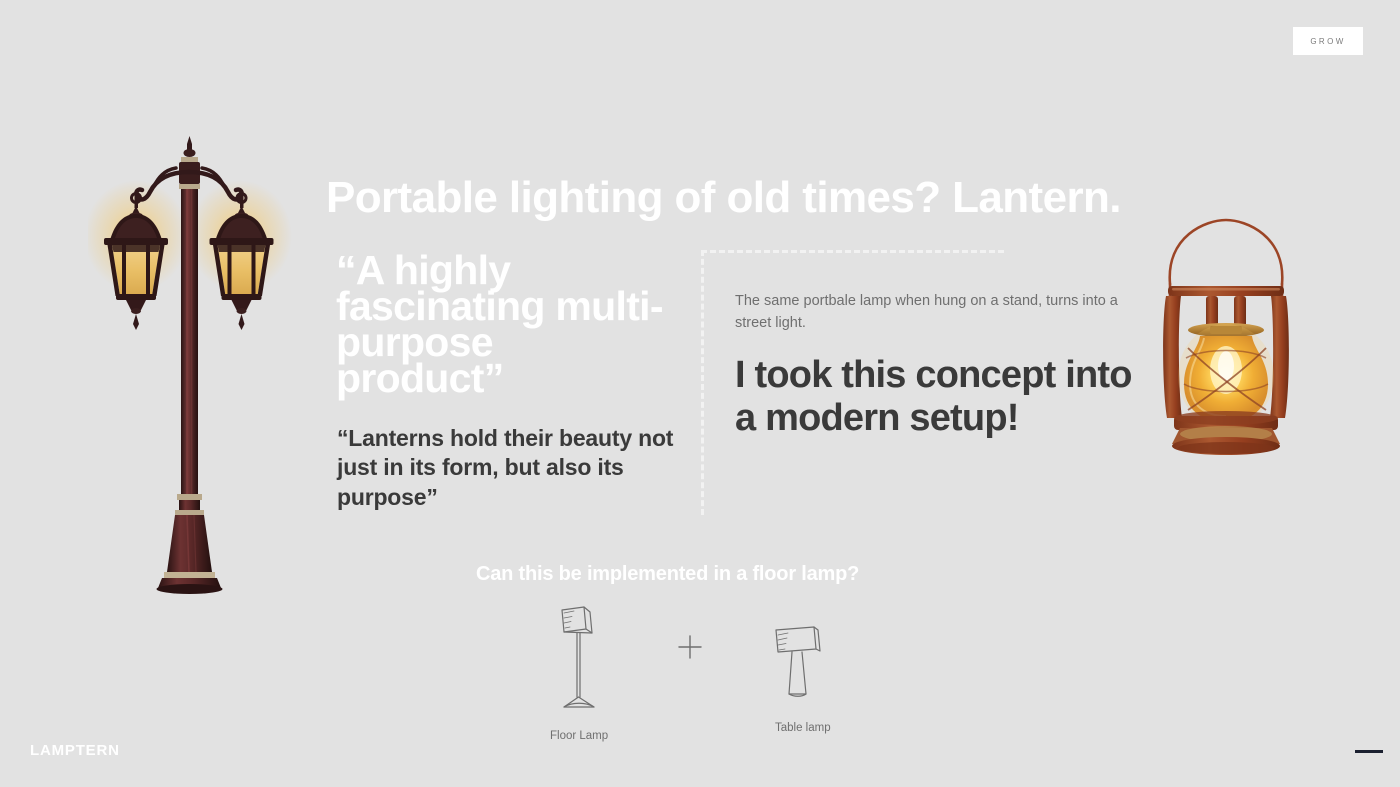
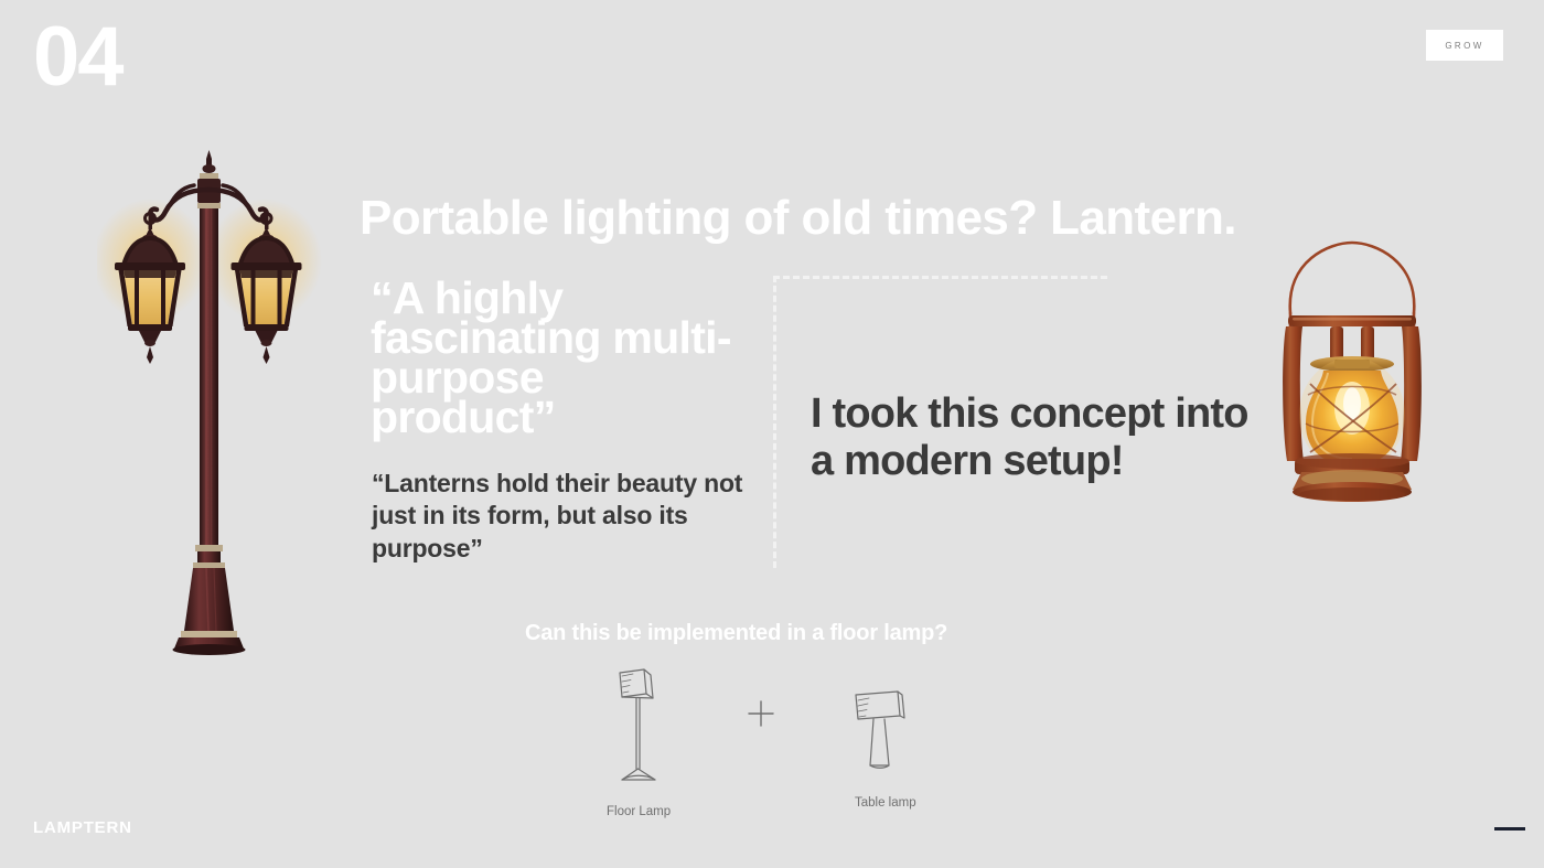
+ 04
  GROW
  Portable lighting of old times? Lantern.
  “A highly fascinating multi-purpose product”
  “Lanterns hold their beauty not just in its form, but also its purpose”
- The same portbale lamp when hung on a stand, turns into a street light.
  I took this concept into a modern setup!
  Can this be implemented in a floor lamp?
  Floor Lamp
  Table lamp
  LAMPTERN
